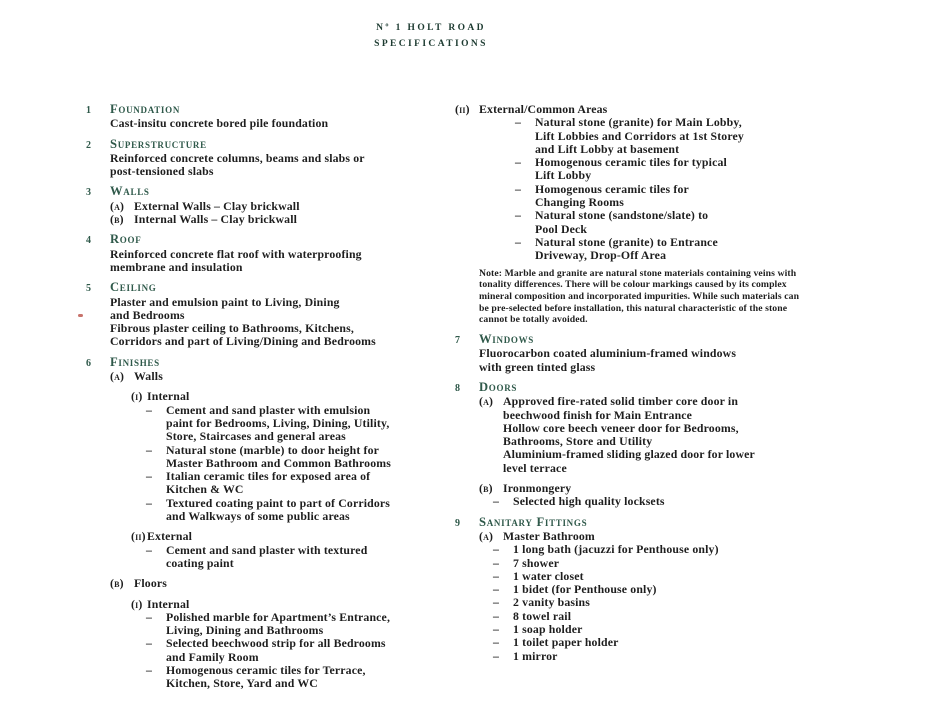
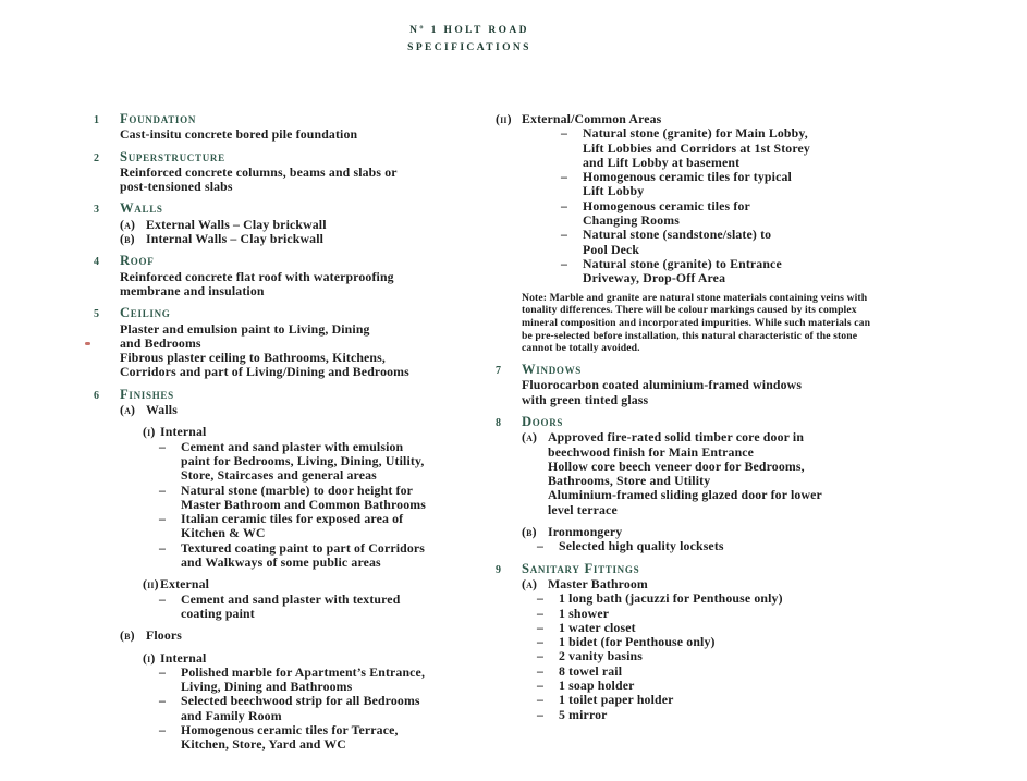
  Nº 1 HOLT ROAD
  SPECIFICATIONS
  1
  Foundation
  Cast-insitu concrete bored pile foundation
  2
  Superstructure
  Reinforced concrete columns, beams and slabs or
  post-tensioned slabs
  3
  Walls
  (a)
  External Walls – Clay brickwall
  (b)
  Internal Walls – Clay brickwall
  4
  Roof
  Reinforced concrete flat roof with waterproofing
  membrane and insulation
  5
  Ceiling
  Plaster and emulsion paint to Living, Dining
  and Bedrooms
  Fibrous plaster ceiling to Bathrooms, Kitchens,
  Corridors and part of Living/Dining and Bedrooms
  6
  Finishes
  (a)
  Walls
  (i)
  Internal
  –
  Cement and sand plaster with emulsion
  paint for Bedrooms, Living, Dining, Utility,
  Store, Staircases and general areas
  –
  Natural stone (marble) to door height for
  Master Bathroom and Common Bathrooms
  –
  Italian ceramic tiles for exposed area of
  Kitchen & WC
  –
  Textured coating paint to part of Corridors
  and Walkways of some public areas
  (ii)
  External
  –
  Cement and sand plaster with textured
  coating paint
  (b)
  Floors
  (i)
  Internal
  –
  Polished marble for Apartment’s Entrance,
  Living, Dining and Bathrooms
  –
  Selected beechwood strip for all Bedrooms
  and Family Room
  –
  Homogenous ceramic tiles for Terrace,
  Kitchen, Store, Yard and WC
  (ii)
  External/Common Areas
  –
  Natural stone (granite) for Main Lobby,
  Lift Lobbies and Corridors at 1st Storey
  and Lift Lobby at basement
  –
  Homogenous ceramic tiles for typical
  Lift Lobby
  –
  Homogenous ceramic tiles for
  Changing Rooms
  –
  Natural stone (sandstone/slate) to
  Pool Deck
  –
  Natural stone (granite) to Entrance
  Driveway, Drop-Off Area
  Note: Marble and granite are natural stone materials containing veins with
  tonality differences. There will be colour markings caused by its complex
  mineral composition and incorporated impurities. While such materials can
  be pre-selected before installation, this natural characteristic of the stone
  cannot be totally avoided.
  7
  Windows
  Fluorocarbon coated aluminium-framed windows
  with green tinted glass
  8
  Doors
  (a)
  Approved fire-rated solid timber core door in
  beechwood finish for Main Entrance
  Hollow core beech veneer door for Bedrooms,
  Bathrooms, Store and Utility
  Aluminium-framed sliding glazed door for lower
  level terrace
  (b)
  Ironmongery
  –
  Selected high quality locksets
  9
  Sanitary Fittings
  (a)
  Master Bathroom
  –
  1 long bath (jacuzzi for Penthouse only)
  –
- 7 shower
+ 1 shower
  –
  1 water closet
  –
  1 bidet (for Penthouse only)
  –
  2 vanity basins
  –
  8 towel rail
  –
  1 soap holder
  –
  1 toilet paper holder
  –
- 1 mirror
+ 5 mirror
